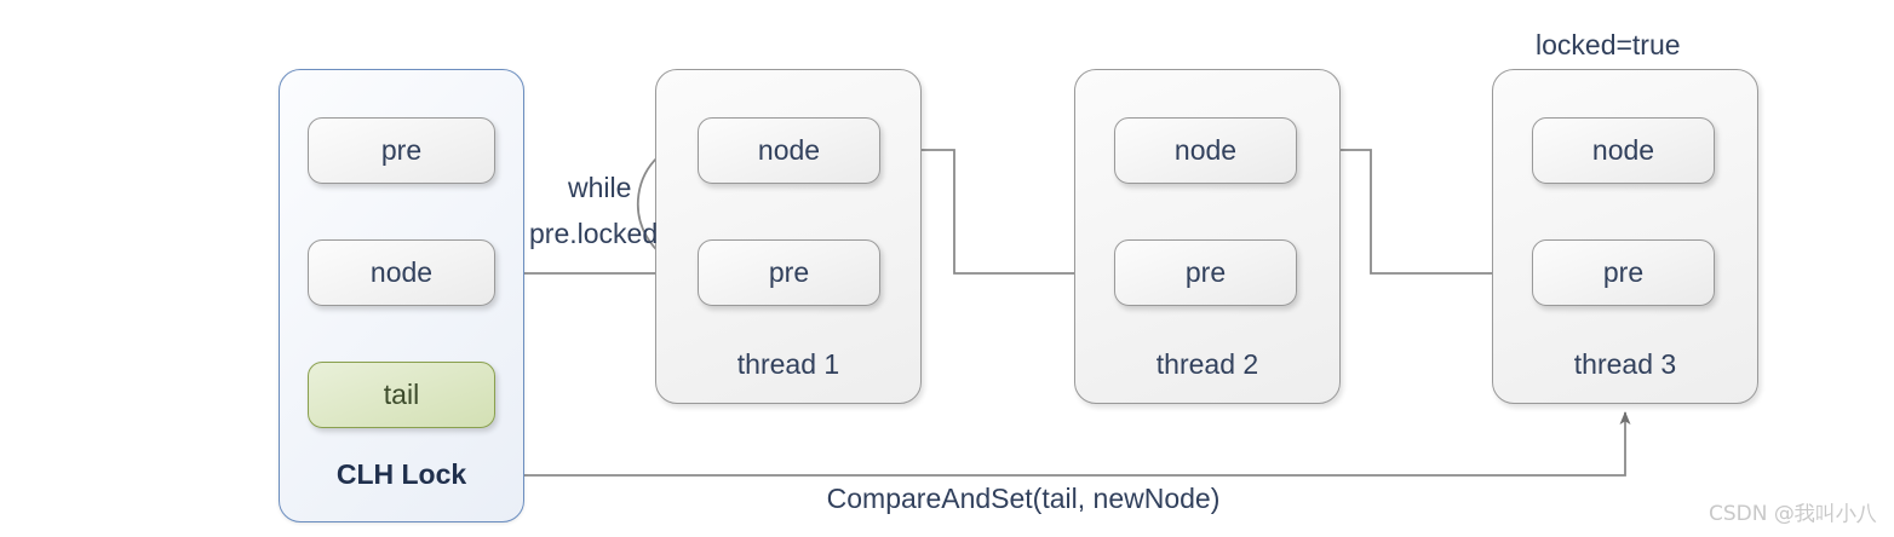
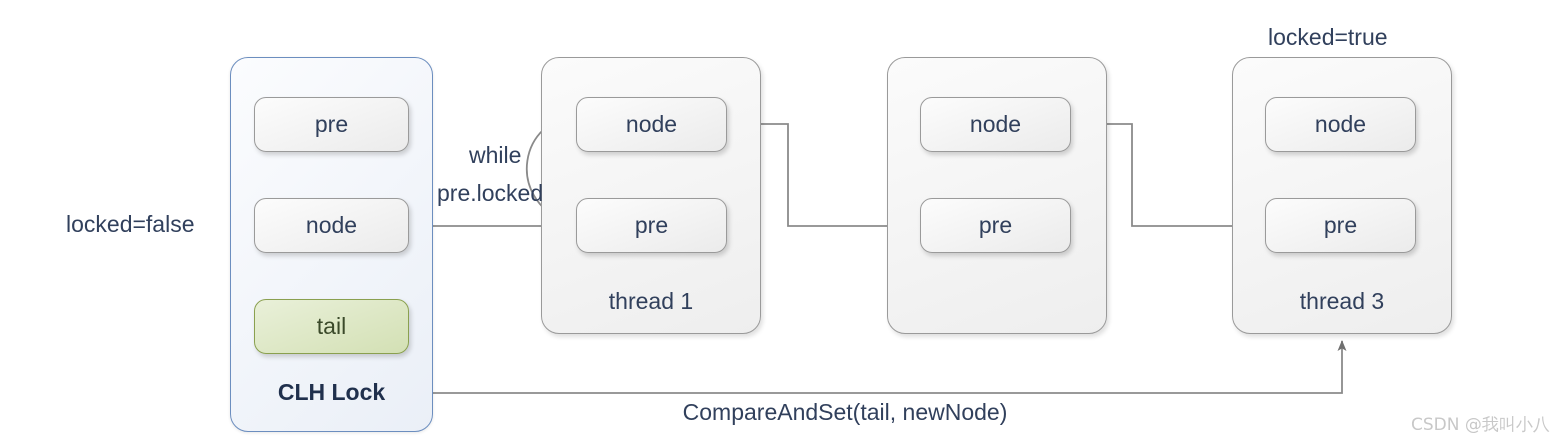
  pre
  node
  tail
  CLH Lock
  node
  pre
  thread 1
  node
  pre
- thread 2
  node
  pre
  thread 3
+ locked=false
  while
  pre.locked
  locked=true
  CompareAndSet(tail, newNode)
  CSDN @我叫小八
